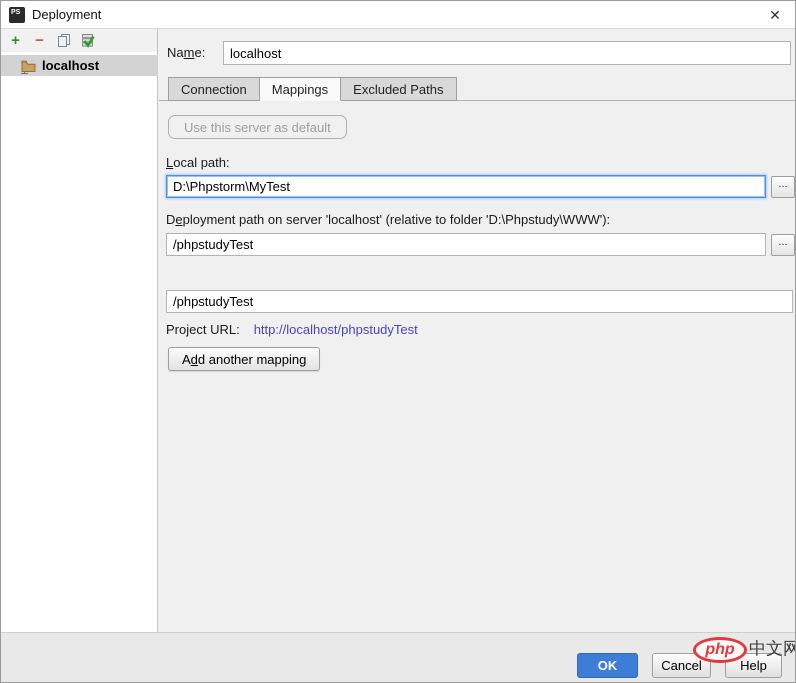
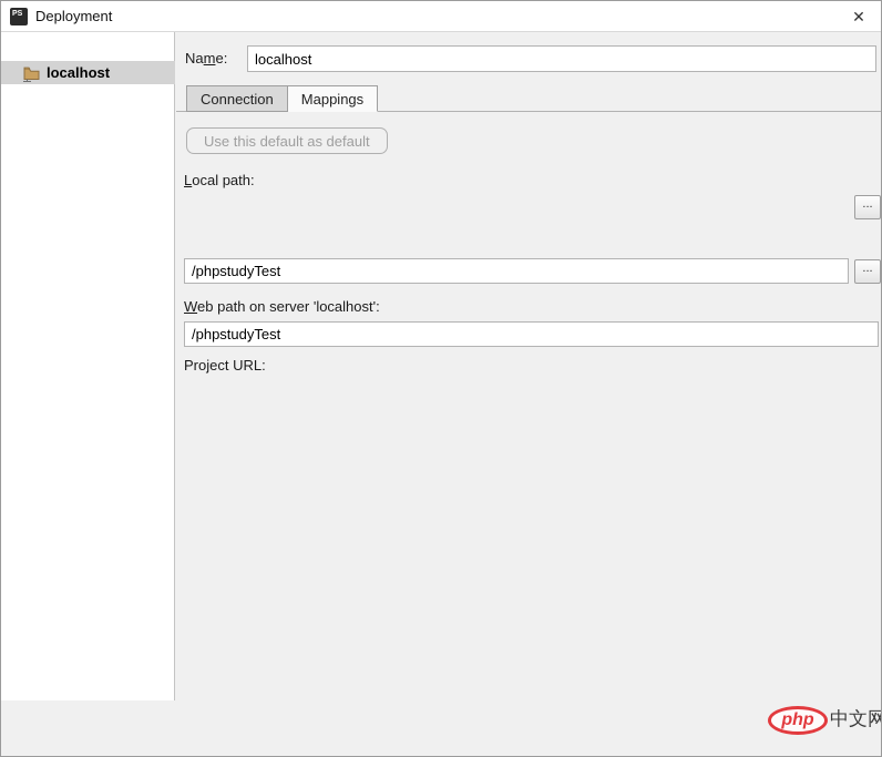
  Deployment
  ✕
- +
- −
  localhost
  Name:
  localhost
  Connection
  Mappings
- Excluded Paths
- Use this server as default
+ Use this default as default
  Local path:
- D:\Phpstorm\MyTest
  ...
- Deployment path on server 'localhost' (relative to folder 'D:\Phpstudy\WWW'):
  /phpstudyTest
  ...
+ Web path on server 'localhost':
  /phpstudyTest
  Project URL:
- http://localhost/phpstudyTest
- Add another mapping
- OK
- Cancel
- Help
  php
  中文网
